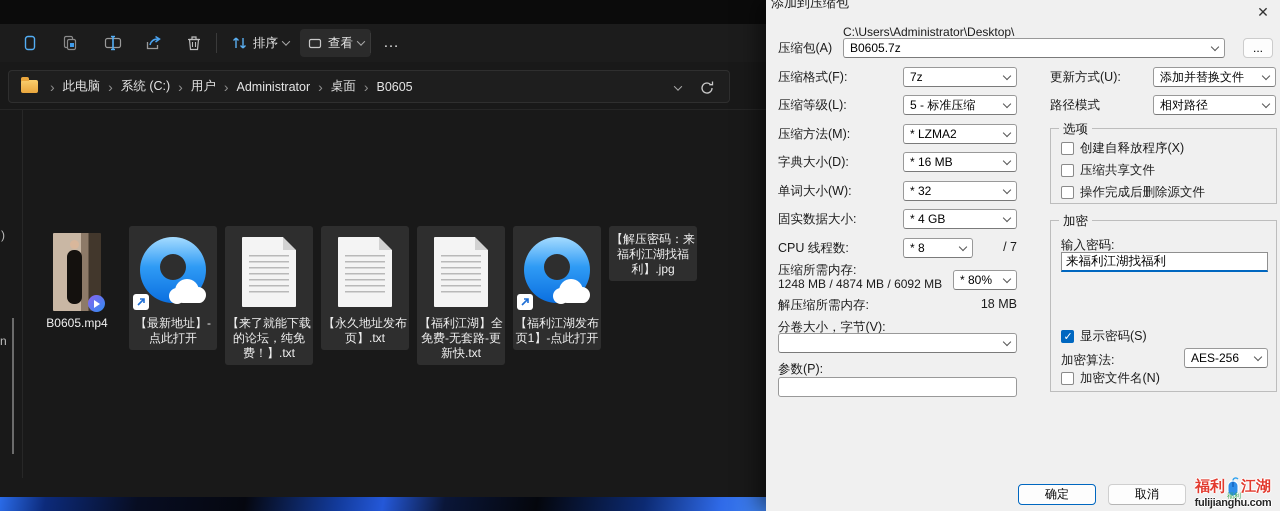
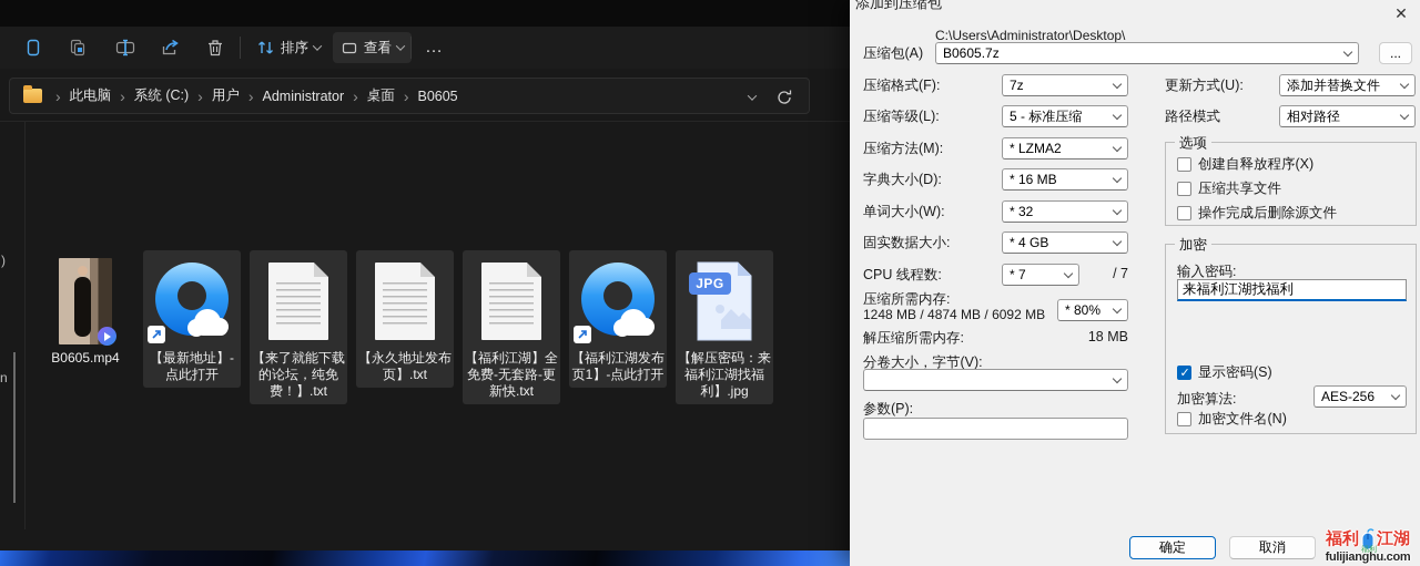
  排序
  查看
  …
  ›
  此电脑
  ›
  系统 (C:)
  ›
  用户
  ›
  Administrator
  ›
  桌面
  ›
  B0605
  )
  n
  B0605.mp4
  【最新地址】-点此打开
  【来了就能下载的论坛，纯免费！】.txt
  【永久地址发布页】.txt
  【福利江湖】全免费-无套路-更新快.txt
  【福利江湖发布页1】-点此打开
+ JPG
  【解压密码：来福利江湖找福利】.jpg
  添加到压缩包
  ✕
  压缩包(A)
  C:\Users\Administrator\Desktop\
  B0605.7z
  ...
  压缩格式(F):
  7z
  压缩等级(L):
  5 - 标准压缩
  压缩方法(M):
  * LZMA2
  字典大小(D):
  * 16 MB
  单词大小(W):
  * 32
  固实数据大小:
  * 4 GB
  CPU 线程数:
- * 8
+ * 7
  / 7
  压缩所需内存:
  1248 MB / 4874 MB / 6092 MB
  * 80%
  解压缩所需内存:
  18 MB
  分卷大小，字节(V):
  参数(P):
  更新方式(U):
  添加并替换文件
  路径模式
  相对路径
  选项
  创建自释放程序(X)
  压缩共享文件
  操作完成后删除源文件
  加密
  输入密码:
  来福利江湖找福利
  显示密码(S)
  加密算法:
  AES-256
  加密文件名(N)
  确定
  取消
  福利
  江湖
  fulijianghu.com
